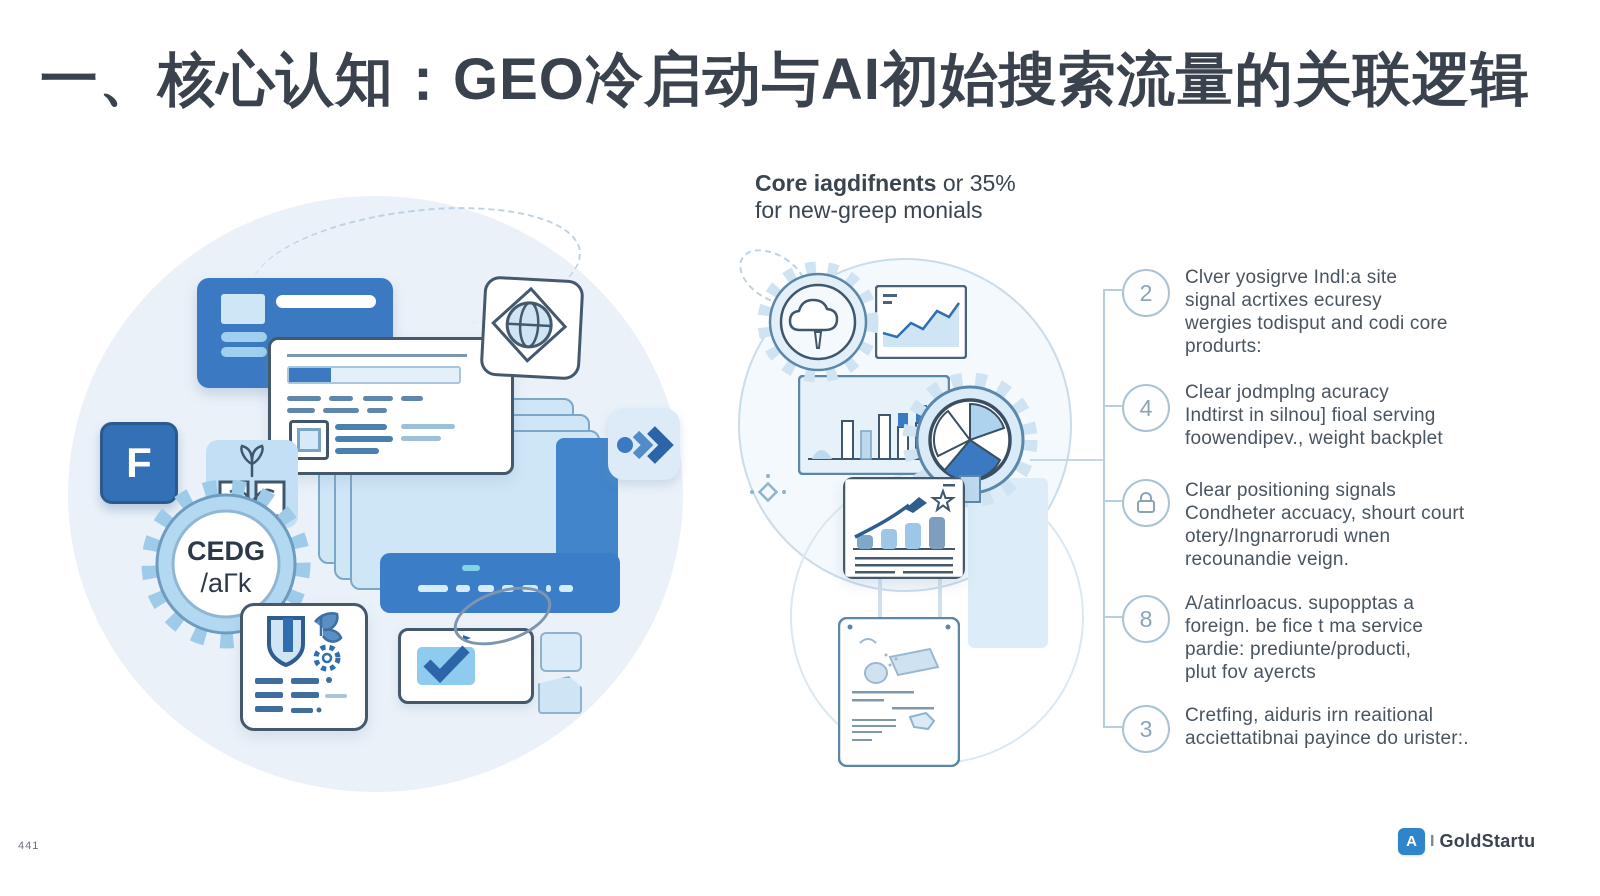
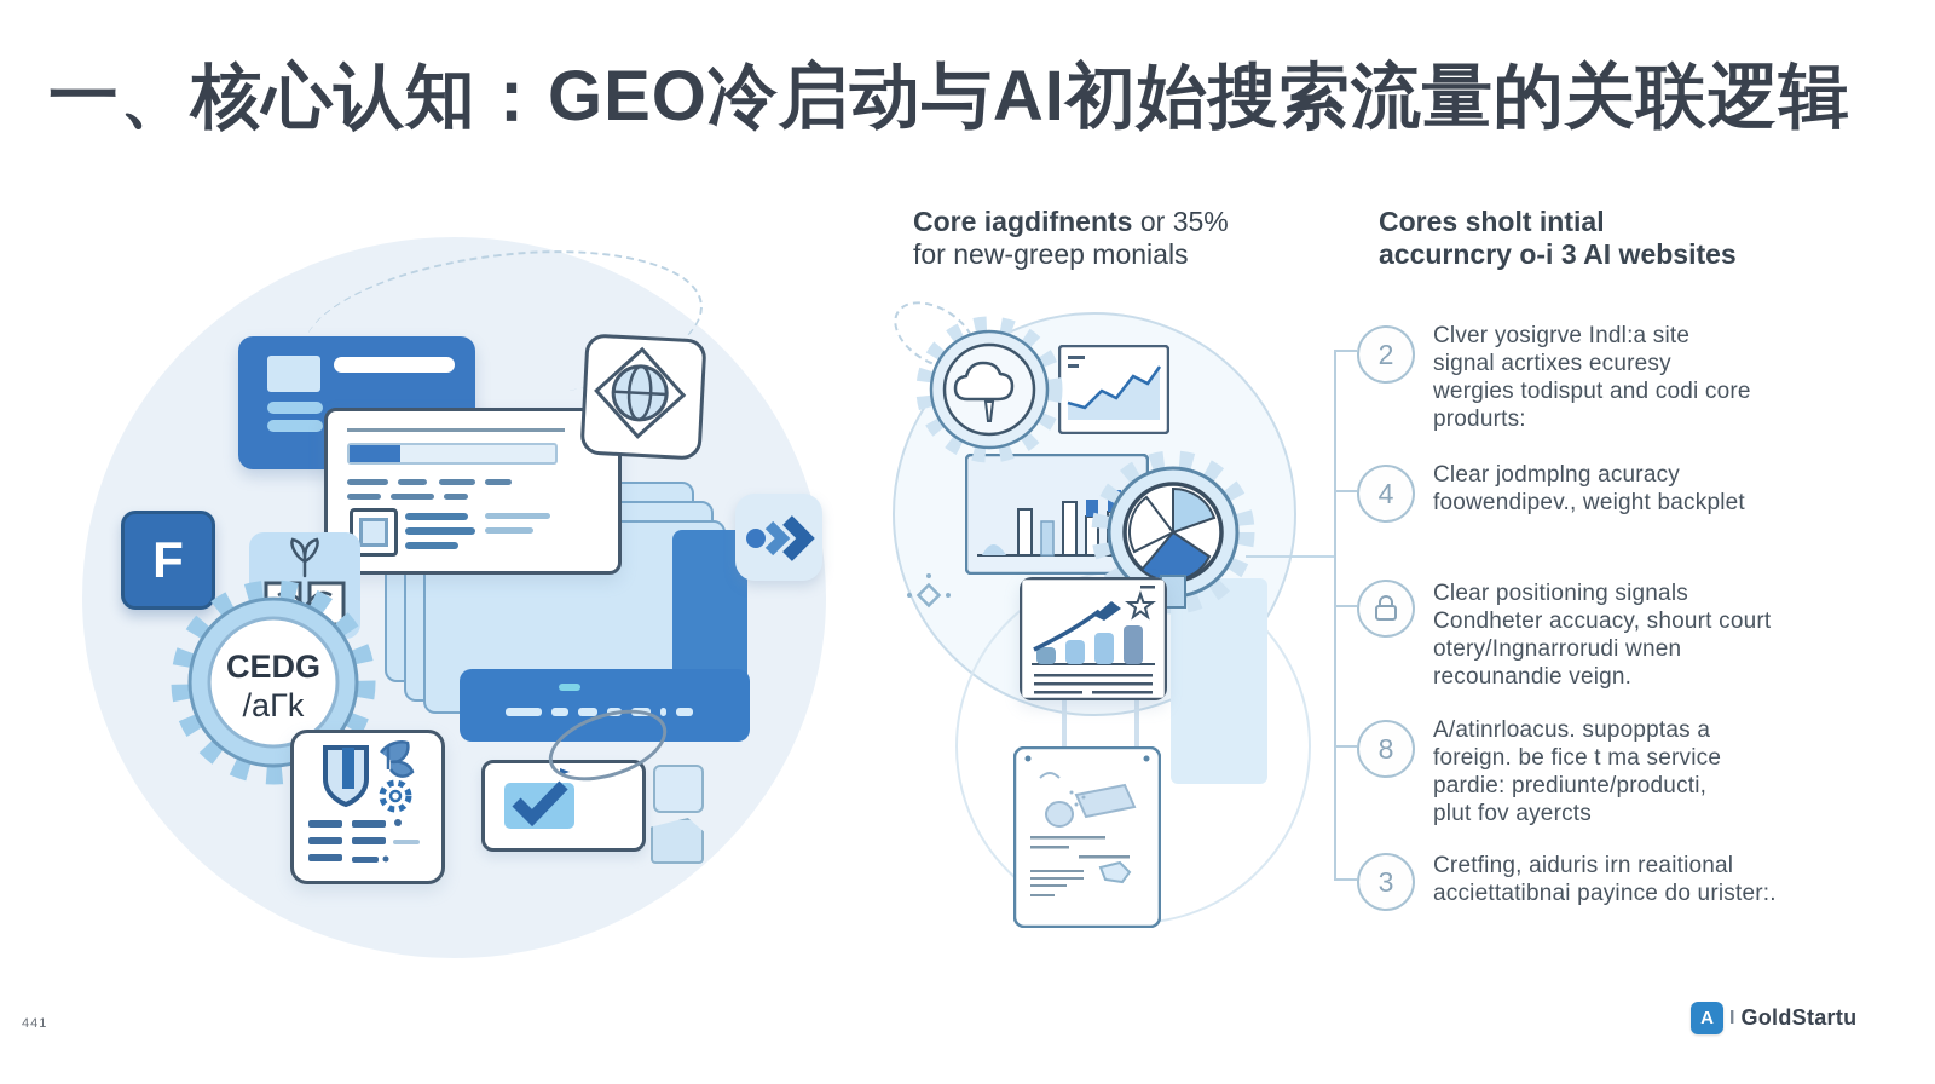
  一、核心认知：GEO冷启动与AI初始搜索流量的关联逻辑
  F
  CEDG
  /aΓk
  Core iagdifnents or 35%
  for new-greep monials
+ Cores sholt intial
+ accurncry o-i 3 AI websites
  2
  Clver yosigrve Indl:a site
  signal acrtixes ecuresy
  wergies todisput and codi core
  produrts:
  4
  Clear jodmplng acuracy
- Indtirst in silnou] fioal serving
  foowendipev., weight backplet
  Clear positioning signals
  Condheter accuacy, shourt court
  otery/Ingnarrorudi wnen
  recounandie veign.
  8
  A/atinrloacus. supopptas a
  foreign. be fice t ma service
  pardie: prediunte/producti,
  plut fov ayercts
  3
  Cretfing, aiduris irn reaitional
  acciettatibnai payince do urister:.
  441
  A
  I
  GoldStartu
